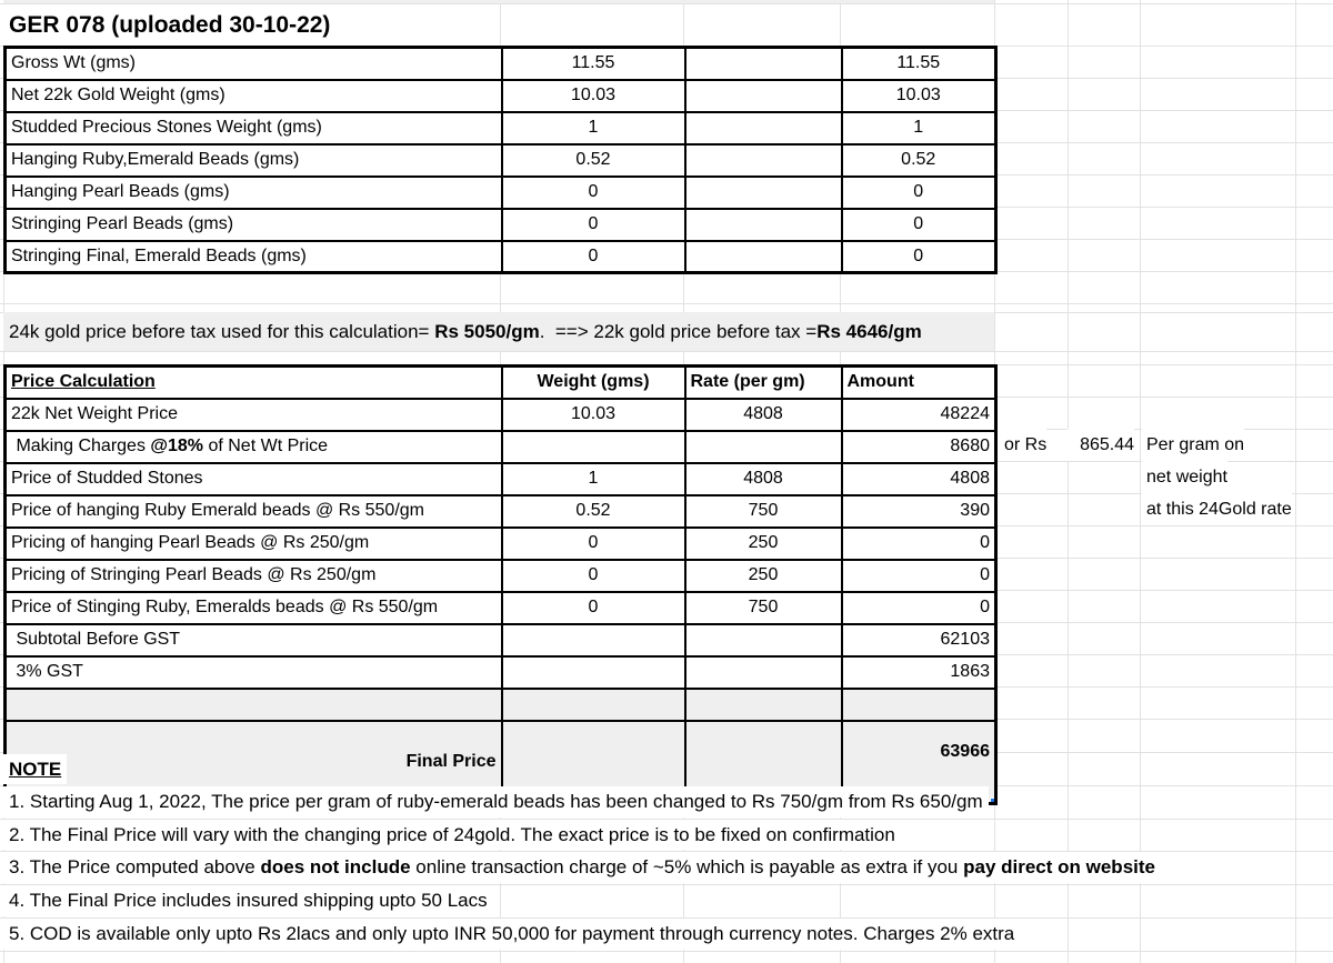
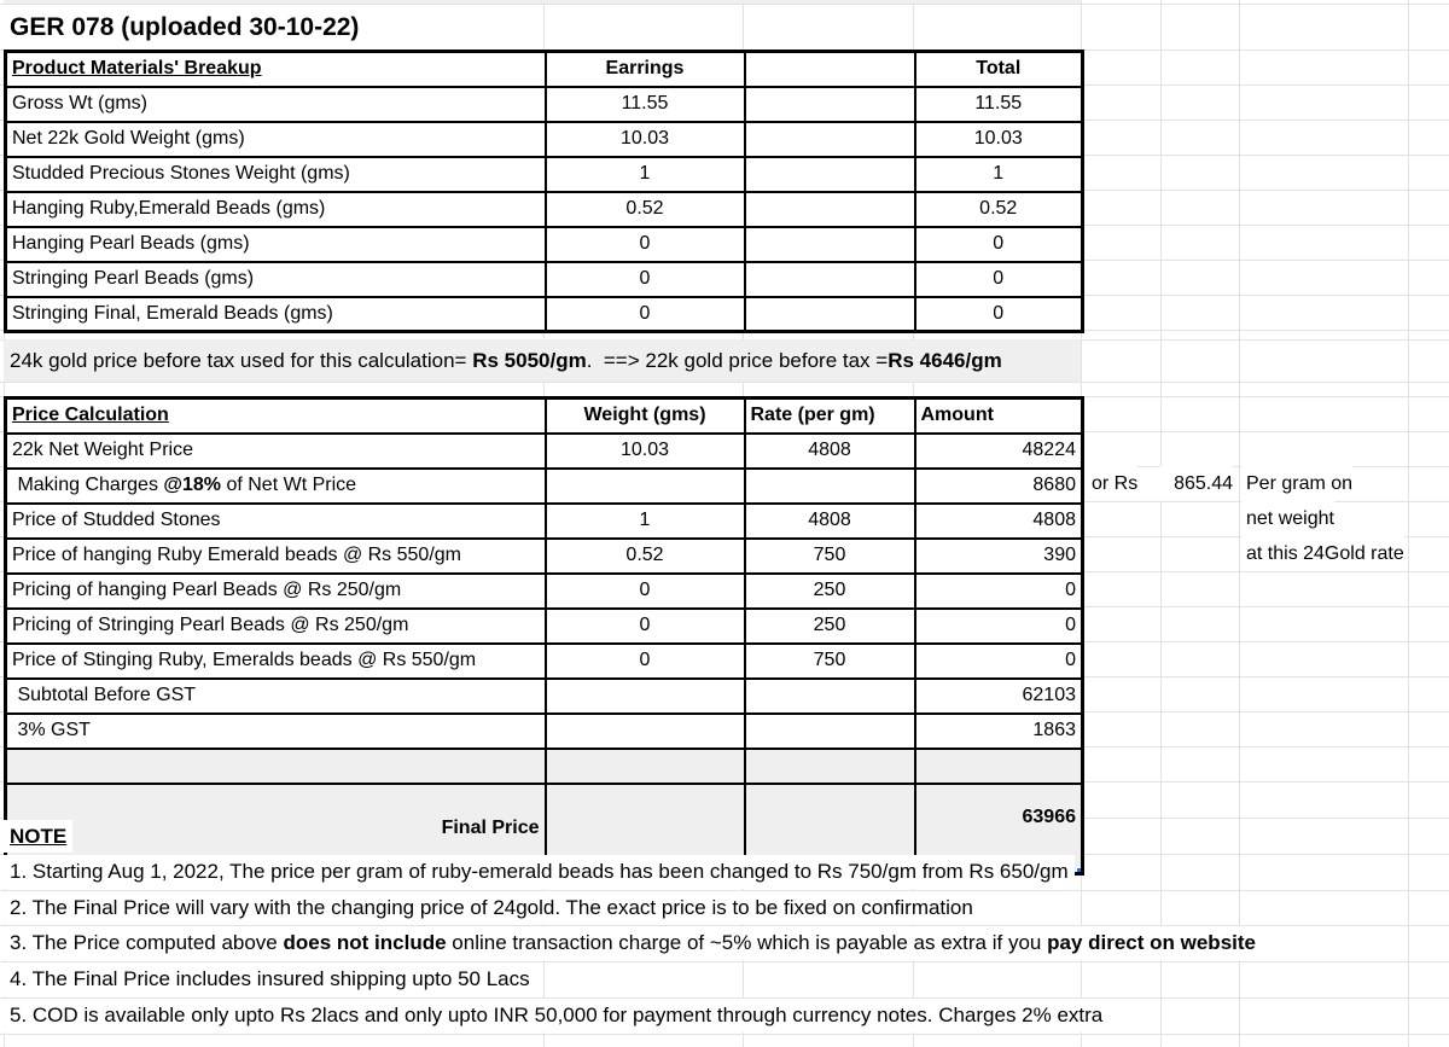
  GER 078 (uploaded 30-10-22)
+ Product Materials' Breakup	Earrings		Total
  Gross Wt (gms)	11.55		11.55
  Net 22k Gold Weight (gms)	10.03		10.03
  Studded Precious Stones Weight (gms)	1		1
  Hanging Ruby,Emerald Beads (gms)	0.52		0.52
  Hanging Pearl Beads (gms)	0		0
  Stringing Pearl Beads (gms)	0		0
  Stringing Final, Emerald Beads (gms)	0		0
  24k gold price before tax used for this calculation= Rs 5050/gm. ==> 22k gold price before tax =Rs 4646/gm
  Price Calculation	Weight (gms)	Rate (per gm)	Amount
  22k Net Weight Price	10.03	4808	48224
  Making Charges @18% of Net Wt Price			8680
  Price of Studded Stones	1	4808	4808
  Price of hanging Ruby Emerald beads @ Rs 550/gm	0.52	750	390
  Pricing of hanging Pearl Beads @ Rs 250/gm	0	250	0
  Pricing of Stringing Pearl Beads @ Rs 250/gm	0	250	0
  Price of Stinging Ruby, Emeralds beads @ Rs 550/gm	0	750	0
  Subtotal Before GST			62103
  3% GST			1863
  Final Price			63966
  or Rs
  865.44
  Per gram on
  net weight
  at this 24Gold rate
  NOTE
  1. Starting Aug 1, 2022, The price per gram of ruby-emerald beads has been changed to Rs 750/gm from Rs 650/gm
  2. The Final Price will vary with the changing price of 24gold. The exact price is to be fixed on confirmation
  3. The Price computed above does not include online transaction charge of ~5% which is payable as extra if you pay direct on website
  4. The Final Price includes insured shipping upto 50 Lacs
  5. COD is available only upto Rs 2lacs and only upto INR 50,000 for payment through currency notes. Charges 2% extra
